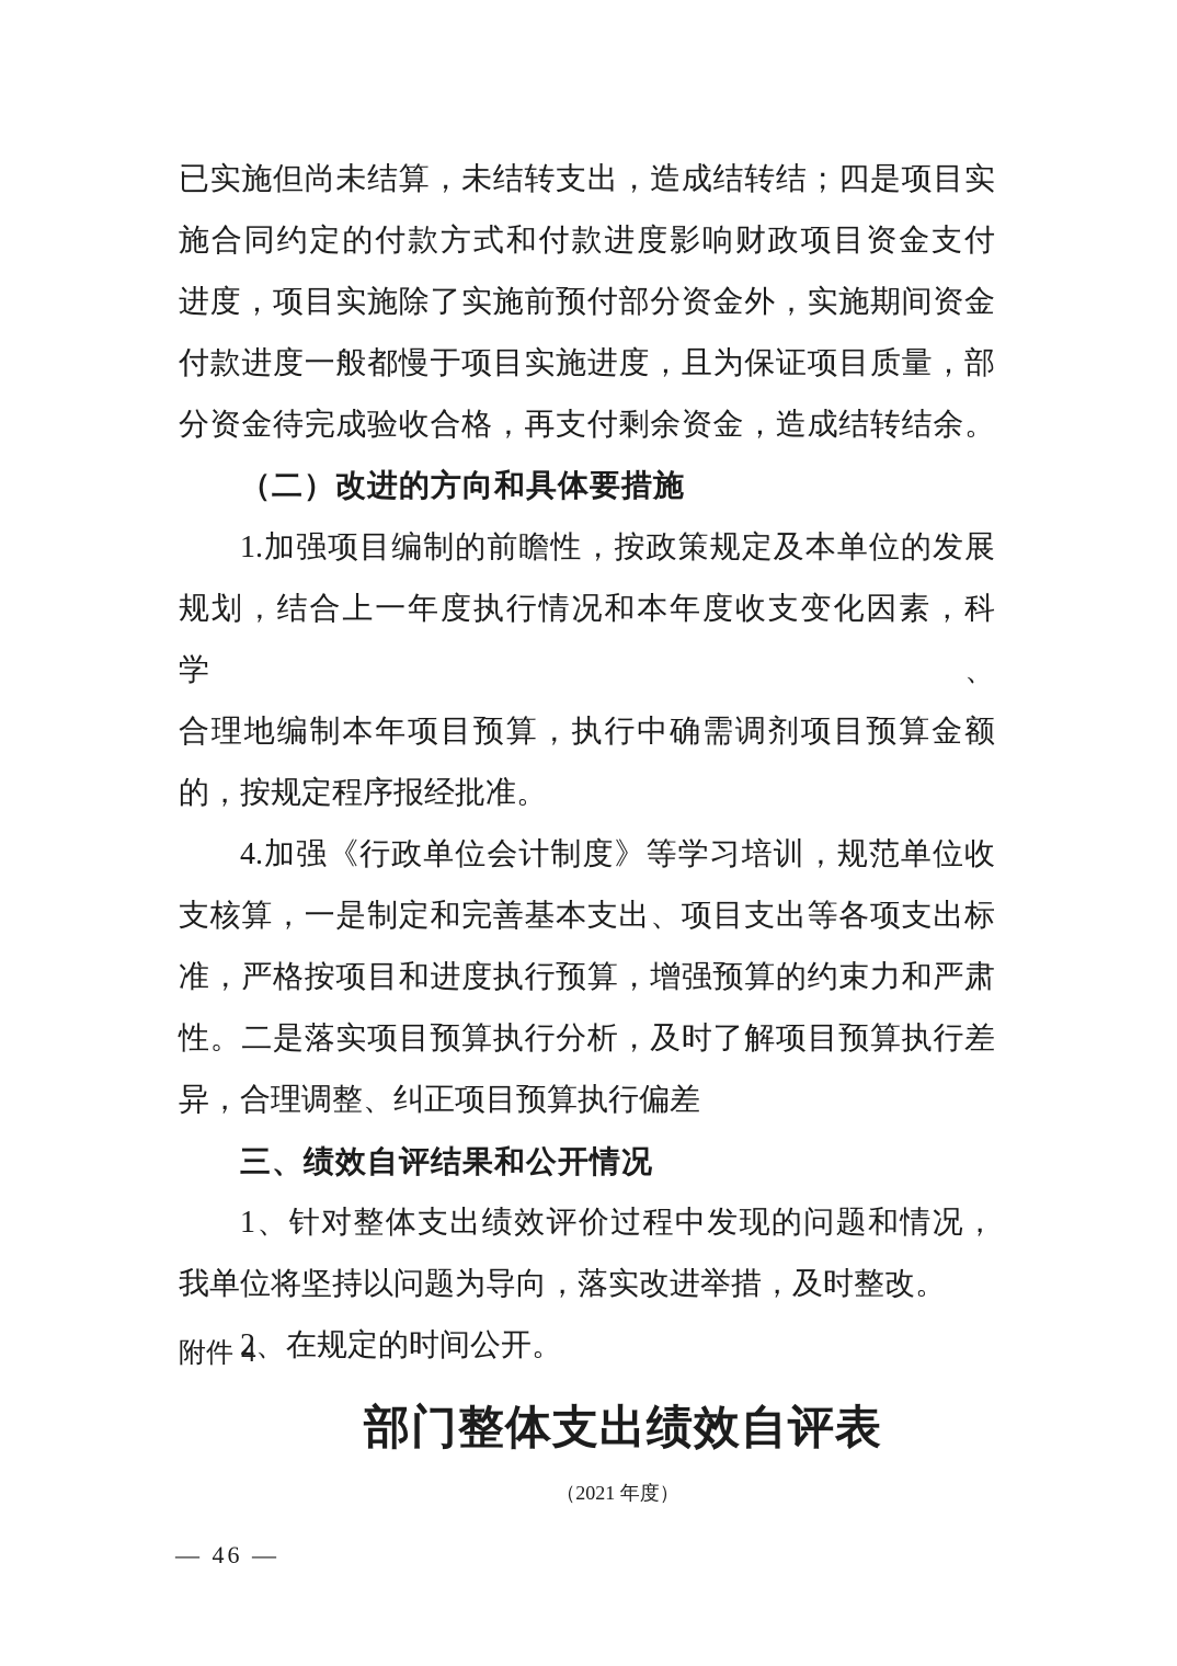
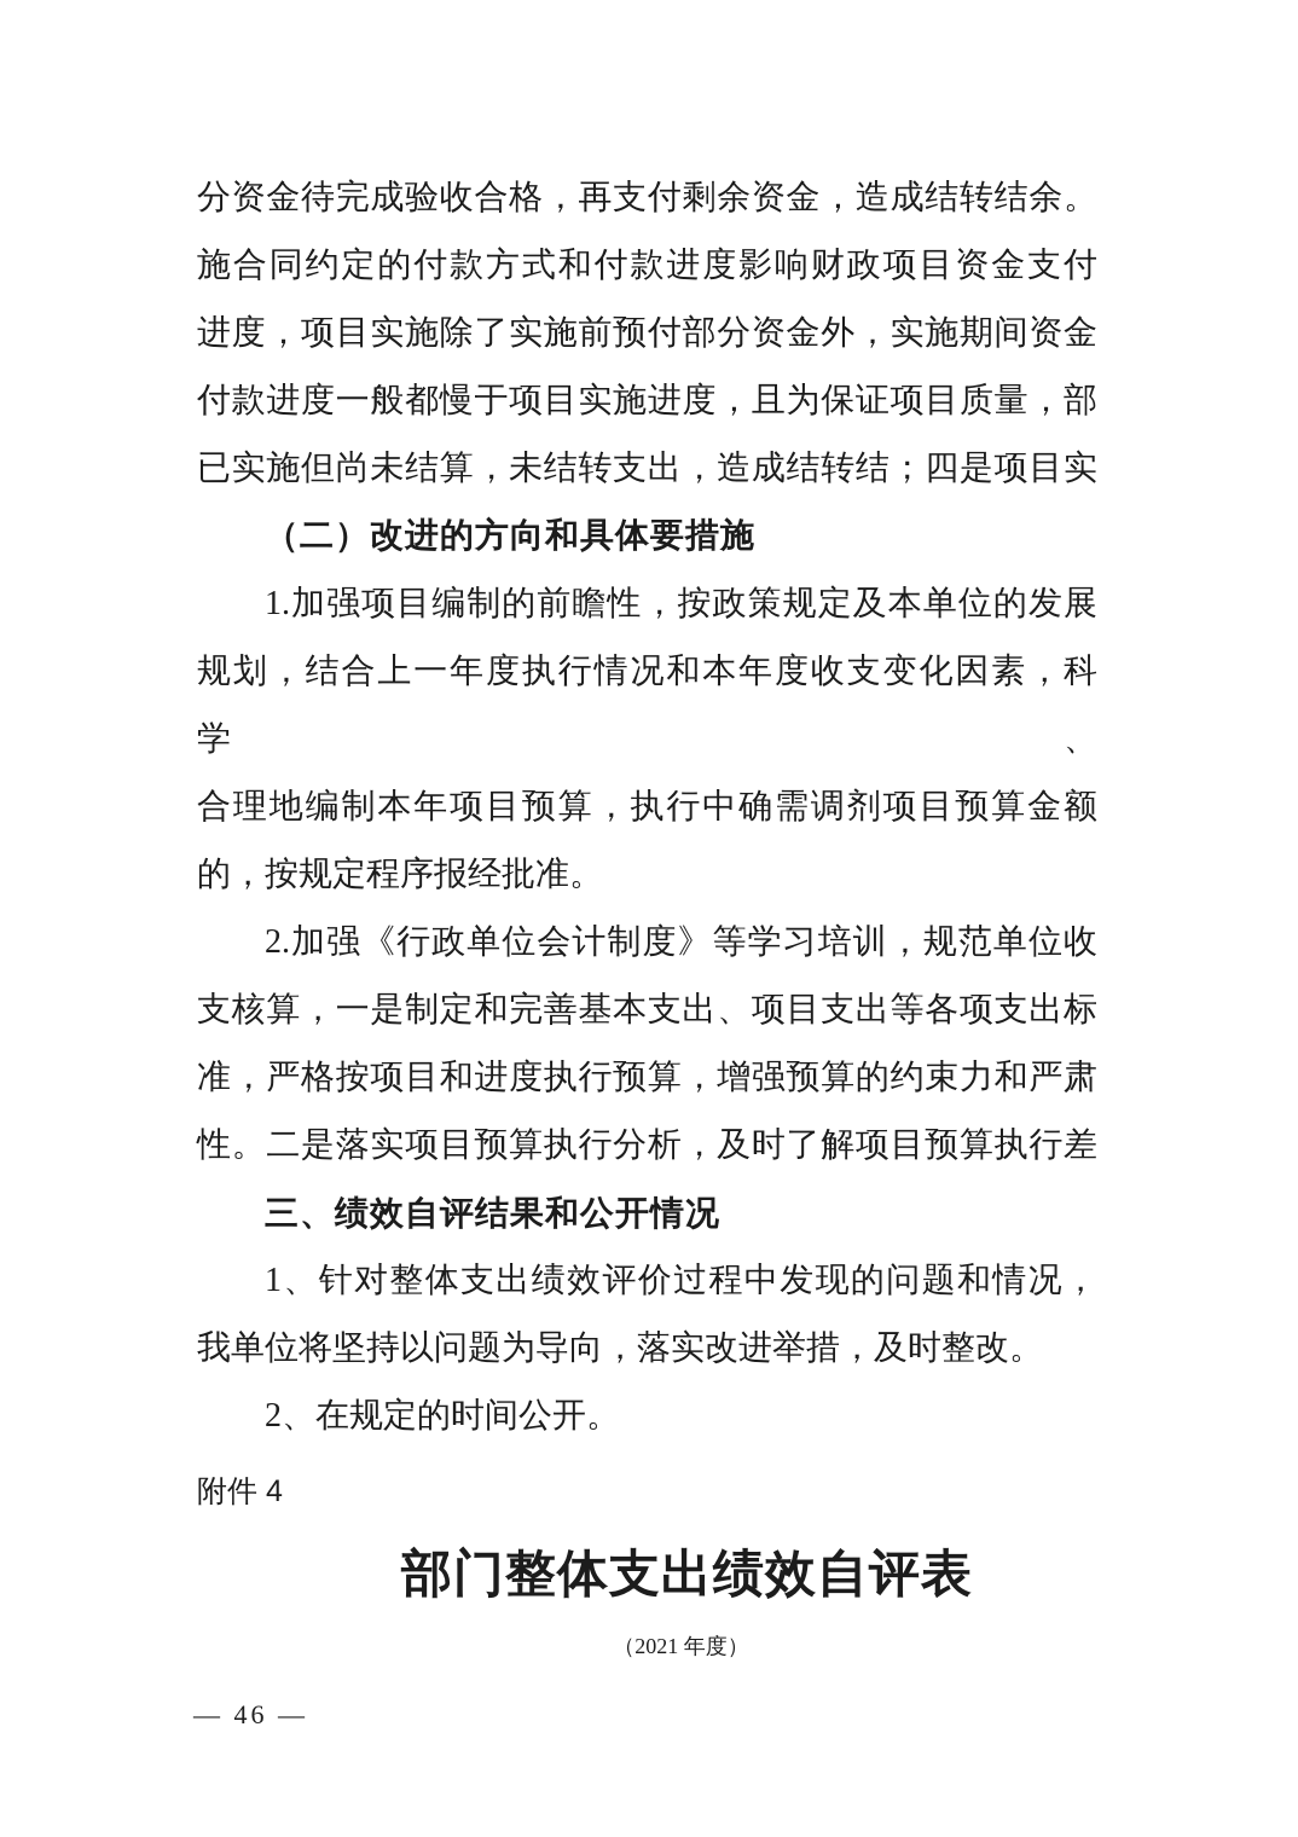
- 已实施但尚未结算，未结转支出，造成结转结；四是项目实
+ 分资金待完成验收合格，再支付剩余资金，造成结转结余。
  施合同约定的付款方式和付款进度影响财政项目资金支付
  进度，项目实施除了实施前预付部分资金外，实施期间资金
  付款进度一般都慢于项目实施进度，且为保证项目质量，部
- 分资金待完成验收合格，再支付剩余资金，造成结转结余。
+ 已实施但尚未结算，未结转支出，造成结转结；四是项目实
  （二）改进的方向和具体要措施
  1.加强项目编制的前瞻性，按政策规定及本单位的发展
  规划，结合上一年度执行情况和本年度收支变化因素，科学、
  合理地编制本年项目预算，执行中确需调剂项目预算金额
  的，按规定程序报经批准。
- 4.加强《行政单位会计制度》等学习培训，规范单位收
+ 2.加强《行政单位会计制度》等学习培训，规范单位收
  支核算，一是制定和完善基本支出、项目支出等各项支出标
  准，严格按项目和进度执行预算，增强预算的约束力和严肃
  性。二是落实项目预算执行分析，及时了解项目预算执行差
- 异，合理调整、纠正项目预算执行偏差
  三、绩效自评结果和公开情况
  1、针对整体支出绩效评价过程中发现的问题和情况，
  我单位将坚持以问题为导向，落实改进举措，及时整改。
  2、在规定的时间公开。
  附件 4
  部门整体支出绩效自评表
  （2021 年度）
  — 46 —
